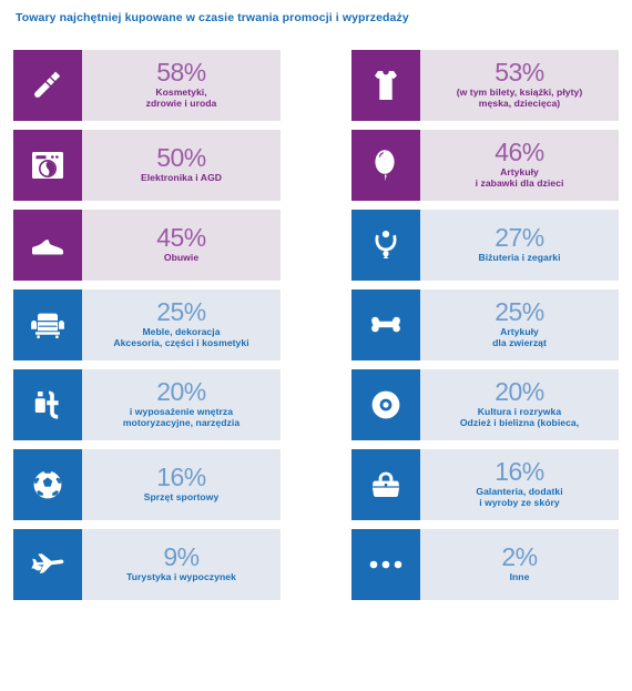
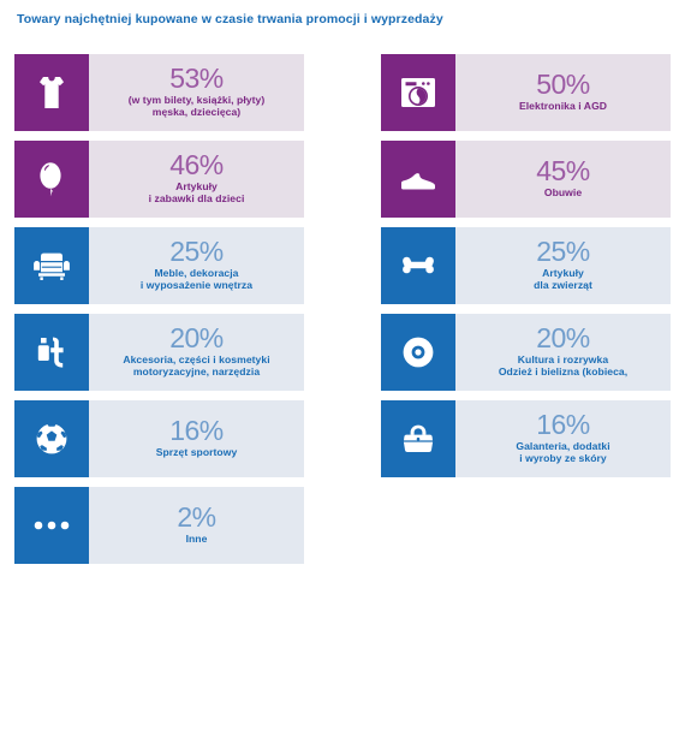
  Towary najchętniej kupowane w czasie trwania promocji i wyprzedaży
- 58%
- Kosmetyki,
- zdrowie i uroda
  53%
  (w tym bilety, książki, płyty)
  męska, dziecięca)
  50%
  Elektronika i AGD
  46%
  Artykuły
  i zabawki dla dzieci
  45%
  Obuwie
- 27%
- Biżuteria i zegarki
  25%
  Meble, dekoracja
- Akcesoria, części i kosmetyki
+ i wyposażenie wnętrza
  25%
  Artykuły
  dla zwierząt
  20%
- i wyposażenie wnętrza
+ Akcesoria, części i kosmetyki
  motoryzacyjne, narzędzia
  20%
  Kultura i rozrywka
  Odzież i bielizna (kobieca,
  16%
  Sprzęt sportowy
  16%
  Galanteria, dodatki
  i wyroby ze skóry
- 9%
- Turystyka i wypoczynek
  2%
  Inne
